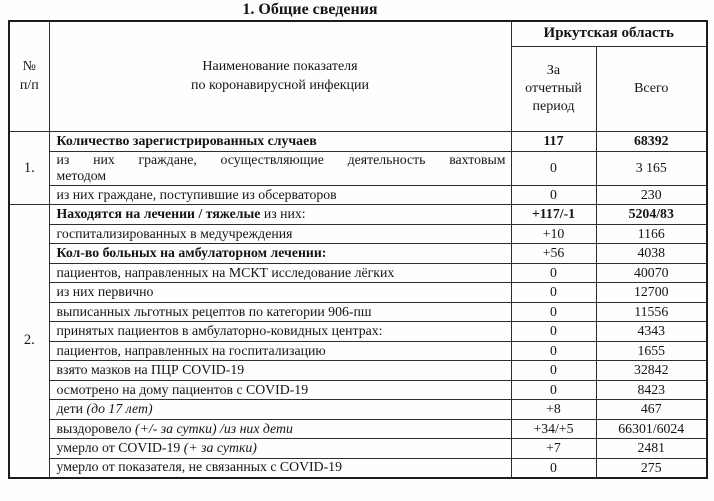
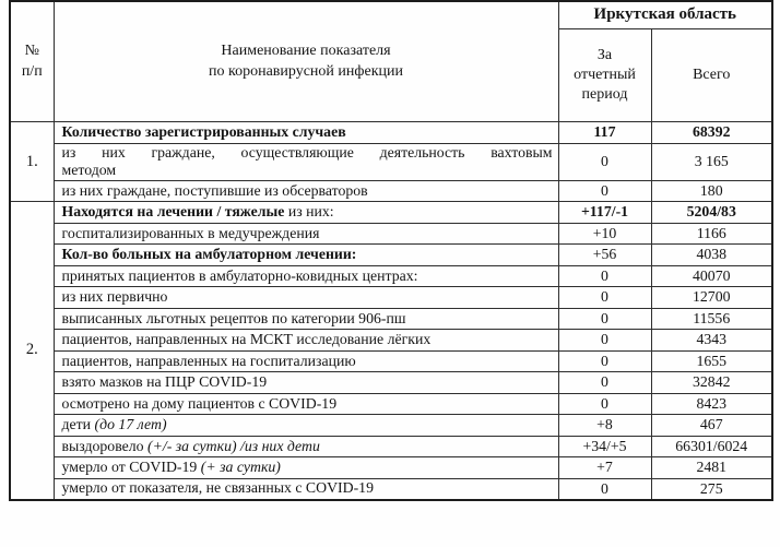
- 1. Общие сведения
  № п/п	Наименование показателя по коронавирусной инфекции	Иркутская область
  За отчетный период	Всего
  1.	Количество зарегистрированных случаев	117	68392
  из них граждане, осуществляющие деятельность вахтовымметодом	0	3 165
- из них граждане, поступившие из обсерваторов	0	230
+ из них граждане, поступившие из обсерваторов	0	180
  2.	Находятся на лечении / тяжелые из них:	+117/-1	5204/83
  госпитализированных в медучреждения	+10	1166
  Кол-во больных на амбулаторном лечении:	+56	4038
- пациентов, направленных на МСКТ исследование лёгких	0	40070
+ принятых пациентов в амбулаторно-ковидных центрах:	0	40070
  из них первично	0	12700
  выписанных льготных рецептов по категории 906-пш	0	11556
- принятых пациентов в амбулаторно-ковидных центрах:	0	4343
+ пациентов, направленных на МСКТ исследование лёгких	0	4343
  пациентов, направленных на госпитализацию	0	1655
  взято мазков на ПЦР COVID-19	0	32842
  осмотрено на дому пациентов с COVID-19	0	8423
  дети (до 17 лет)	+8	467
  выздоровело (+/- за сутки) /из них дети	+34/+5	66301/6024
  умерло от COVID-19 (+ за сутки)	+7	2481
  умерло от показателя, не связанных с COVID-19	0	275
